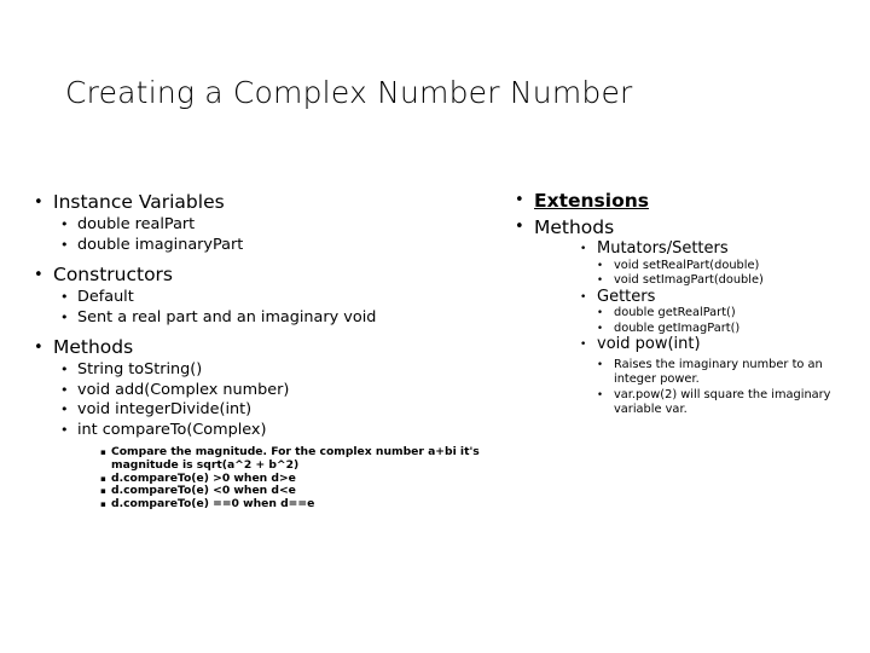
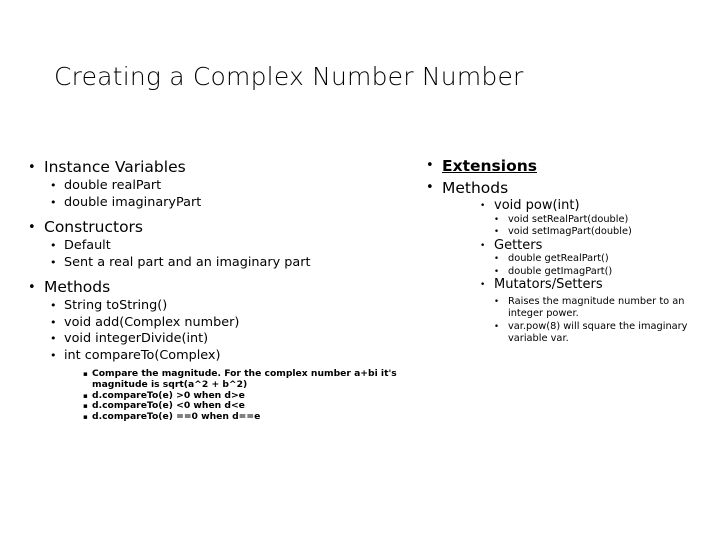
  Creating a Complex Number Number
  •
  Instance Variables
  •
  double realPart
  •
  double imaginaryPart
  •
  Constructors
  •
  Default
  •
- Sent a real part and an imaginary void
+ Sent a real part and an imaginary part
  •
  Methods
  •
  String toString()
  •
  void add(Complex number)
  •
  void integerDivide(int)
  •
  int compareTo(Complex)
  ▪
  Compare the magnitude. For the complex number a+bi it's magnitude is sqrt(a^2 + b^2)
  ▪
  d.compareTo(e) >0 when d>e
  ▪
  d.compareTo(e) <0 when d<e
  ▪
  d.compareTo(e) ==0 when d==e
  •
  Extensions
  •
  Methods
  •
- Mutators/Setters
+ void pow(int)
  •
  void setRealPart(double)
  •
  void setImagPart(double)
  •
  Getters
  •
  double getRealPart()
  •
  double getImagPart()
  •
- void pow(int)
+ Mutators/Setters
  •
- Raises the imaginary number to an integer power.
+ Raises the magnitude number to an integer power.
  •
- var.pow(2) will square the imaginary variable var.
+ var.pow(8) will square the imaginary variable var.
